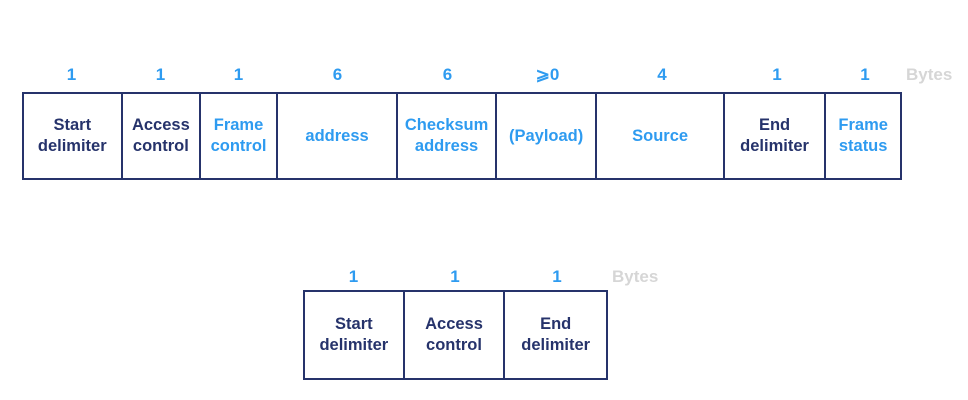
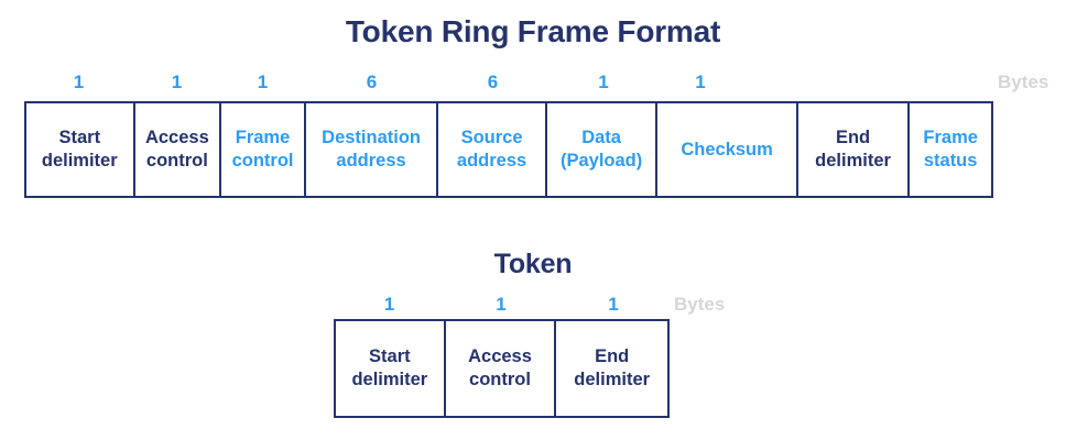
+ Token Ring Frame Format
  1
  1
  1
  6
  6
- ⩾0
- 4
  1
  1
  Bytes
  Start
  delimiter
  Access
  control
  Frame
  control
+ Destination
  address
- Checksum
+ Source
  address
+ Data
  (Payload)
- Source
+ Checksum
  End
  delimiter
  Frame
  status
+ Token
  1
  1
  1
  Bytes
  Start
  delimiter
  Access
  control
  End
  delimiter
